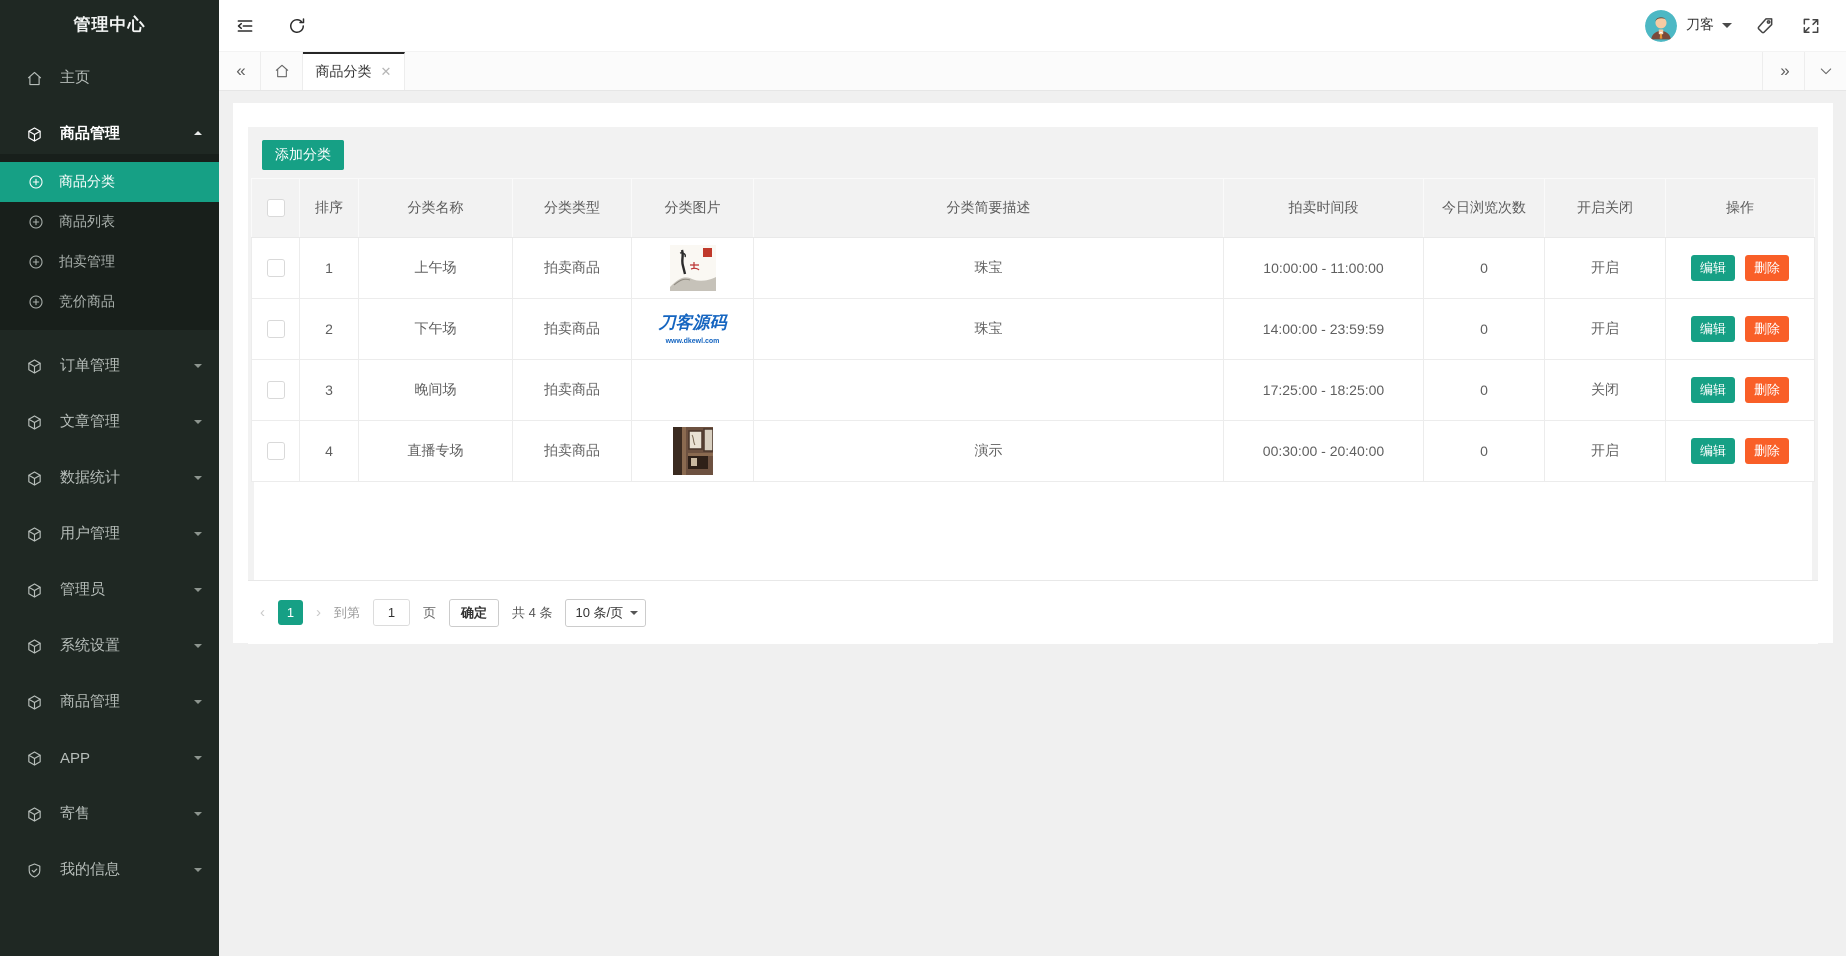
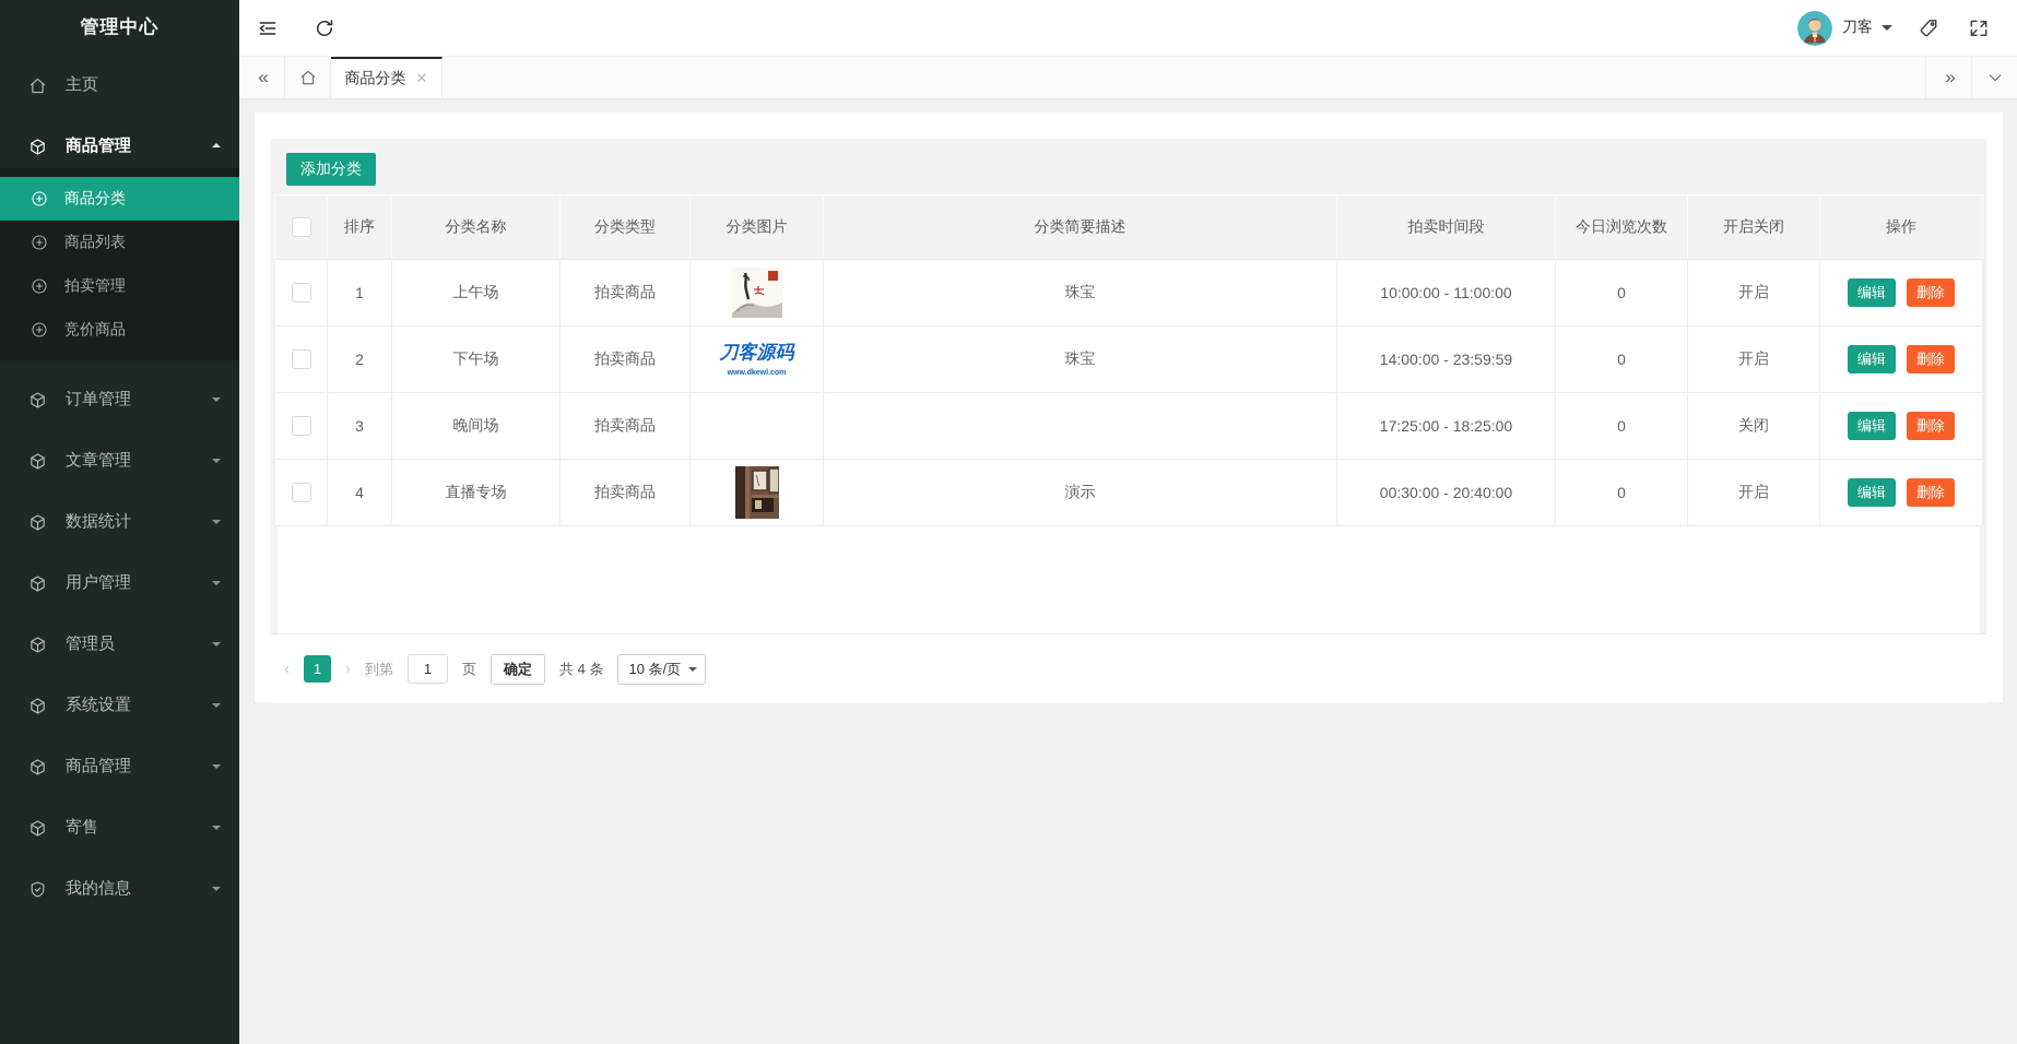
  管理中心
  主页
  商品管理
  商品分类
  商品列表
  拍卖管理
  竞价商品
  订单管理
  文章管理
  数据统计
  用户管理
  管理员
  系统设置
  商品管理
- APP
  寄售
  我的信息
  刀客
  «
  商品分类
  ✕
  »
  添加分类
  	排序	分类名称	分类类型	分类图片	分类简要描述	拍卖时间段	今日浏览次数	开启关闭	操作
  	1	上午场	拍卖商品		珠宝	10:00:00 - 11:00:00	0	开启	编辑 删除
  	2	下午场	拍卖商品	刀客源码	珠宝	14:00:00 - 23:59:59	0	开启	编辑 删除
  	3	晚间场	拍卖商品			17:25:00 - 18:25:00	0	关闭	编辑 删除
  	4	直播专场	拍卖商品		演示	00:30:00 - 20:40:00	0	开启	编辑 删除
  ‹
  1
  ›
  到第
  1
  页
  确定
  共 4 条
  10 条/页
